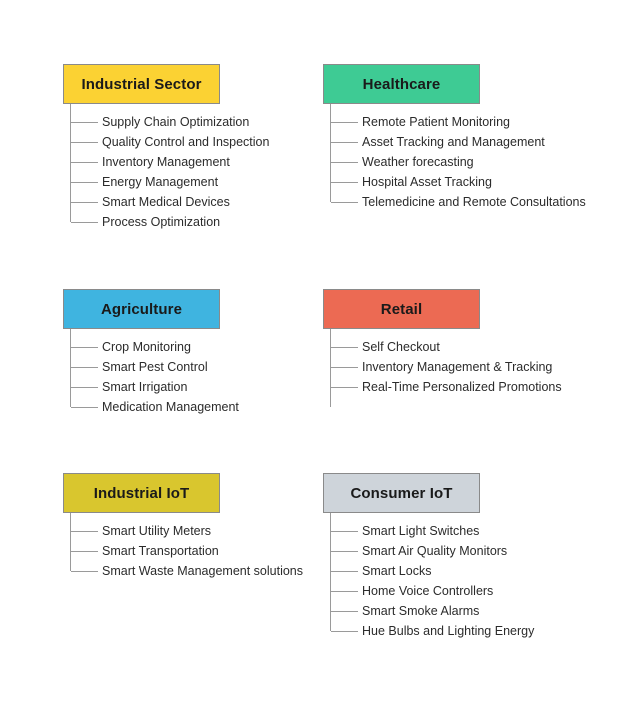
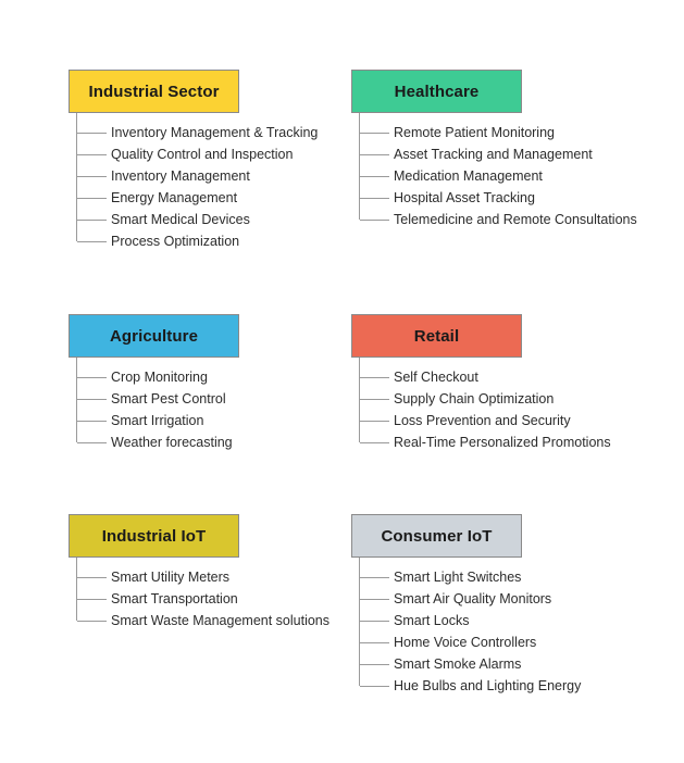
  Industrial Sector
- Supply Chain Optimization
+ Inventory Management & Tracking
  Quality Control and Inspection
  Inventory Management
  Energy Management
  Smart Medical Devices
  Process Optimization
  Healthcare
  Remote Patient Monitoring
  Asset Tracking and Management
- Weather forecasting
+ Medication Management
  Hospital Asset Tracking
  Telemedicine and Remote Consultations
  Agriculture
  Crop Monitoring
  Smart Pest Control
  Smart Irrigation
- Medication Management
+ Weather forecasting
  Retail
  Self Checkout
- Inventory Management & Tracking
+ Supply Chain Optimization
+ Loss Prevention and Security
  Real-Time Personalized Promotions
  Industrial IoT
  Smart Utility Meters
  Smart Transportation
  Smart Waste Management solutions
  Consumer IoT
  Smart Light Switches
  Smart Air Quality Monitors
  Smart Locks
  Home Voice Controllers
  Smart Smoke Alarms
  Hue Bulbs and Lighting Energy
